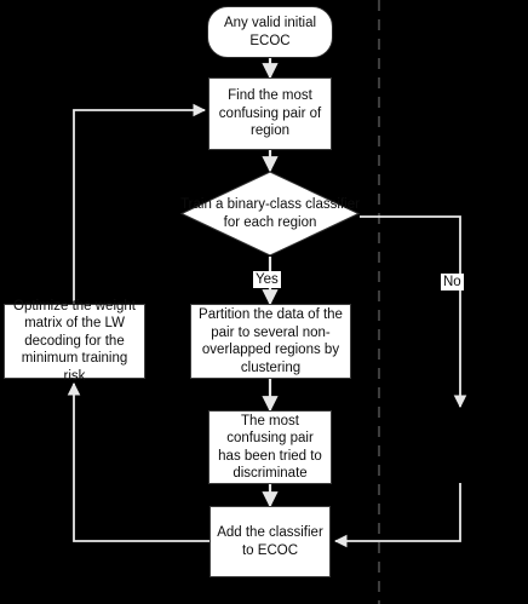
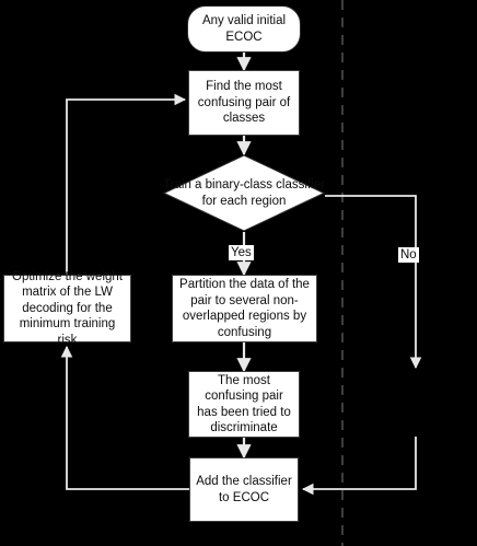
  Any valid initial ECOC
- Find the most confusing pair of region
+ Find the most confusing pair of classes
  Train a binary-class classifier for each region
  Optimize the weight matrix of the LW decoding for the minimum training risk
- Partition the data of the pair to several non-overlapped regions by clustering
+ Partition the data of the pair to several non-overlapped regions by confusing
  The most confusing pair has been tried to discriminate
  Add the classifier to ECOC
  Yes
  No
